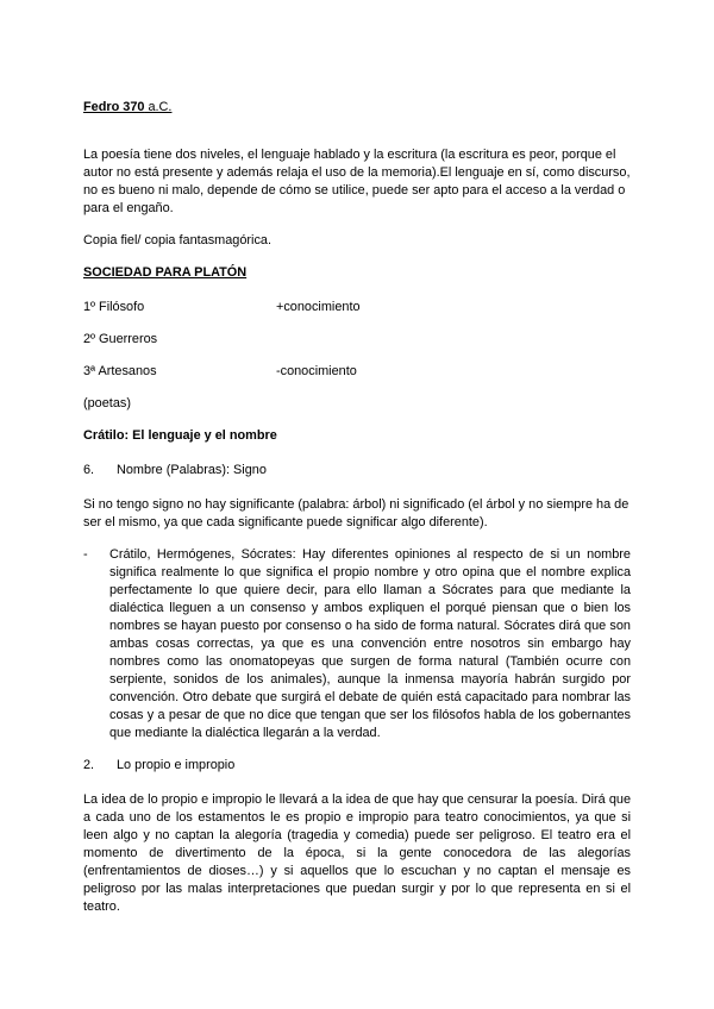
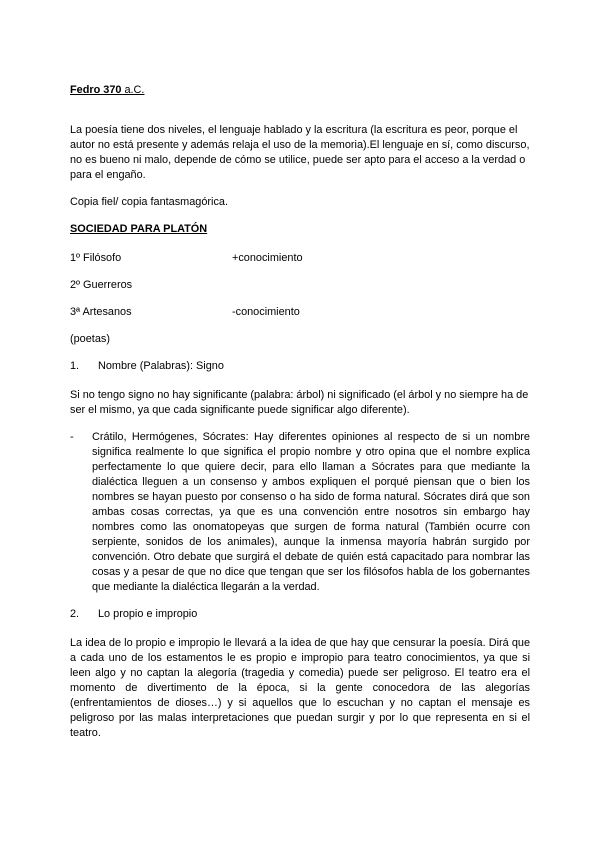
  Fedro 370 a.C.
  La poesía tiene dos niveles, el lenguaje hablado y la escritura (la escritura es peor, porque el autor no está presente y además relaja el uso de la memoria).El lenguaje en sí, como discurso, no es bueno ni malo, depende de cómo se utilice, puede ser apto para el acceso a la verdad o para el engaño.
  Copia fiel/ copia fantasmagórica.
  SOCIEDAD PARA PLATÓN
  1º Filósofo +conocimiento
  2º Guerreros
  3ª Artesanos -conocimiento
  (poetas)
- Crátilo: El lenguaje y el nombre
- 6. Nombre (Palabras): Signo
+ 1. Nombre (Palabras): Signo
  Si no tengo signo no hay significante (palabra: árbol) ni significado (el árbol y no siempre ha de ser el mismo, ya que cada significante puede significar algo diferente).
  -
  Crátilo, Hermógenes, Sócrates: Hay diferentes opiniones al respecto de si un nombre significa realmente lo que significa el propio nombre y otro opina que el nombre explica perfectamente lo que quiere decir, para ello llaman a Sócrates para que mediante la dialéctica lleguen a un consenso y ambos expliquen el porqué piensan que o bien los nombres se hayan puesto por consenso o ha sido de forma natural. Sócrates dirá que son ambas cosas correctas, ya que es una convención entre nosotros sin embargo hay nombres como las onomatopeyas que surgen de forma natural (También ocurre con serpiente, sonidos de los animales), aunque la inmensa mayoría habrán surgido por convención. Otro debate que surgirá el debate de quién está capacitado para nombrar las cosas y a pesar de que no dice que tengan que ser los filósofos habla de los gobernantes que mediante la dialéctica llegarán a la verdad.
  2. Lo propio e impropio
  La idea de lo propio e impropio le llevará a la idea de que hay que censurar la poesía. Dirá que a cada uno de los estamentos le es propio e impropio para teatro conocimientos, ya que si leen algo y no captan la alegoría (tragedia y comedia) puede ser peligroso. El teatro era el momento de divertimento de la época, si la gente conocedora de las alegorías (enfrentamientos de dioses…) y si aquellos que lo escuchan y no captan el mensaje es peligroso por las malas interpretaciones que puedan surgir y por lo que representa en si el teatro.
